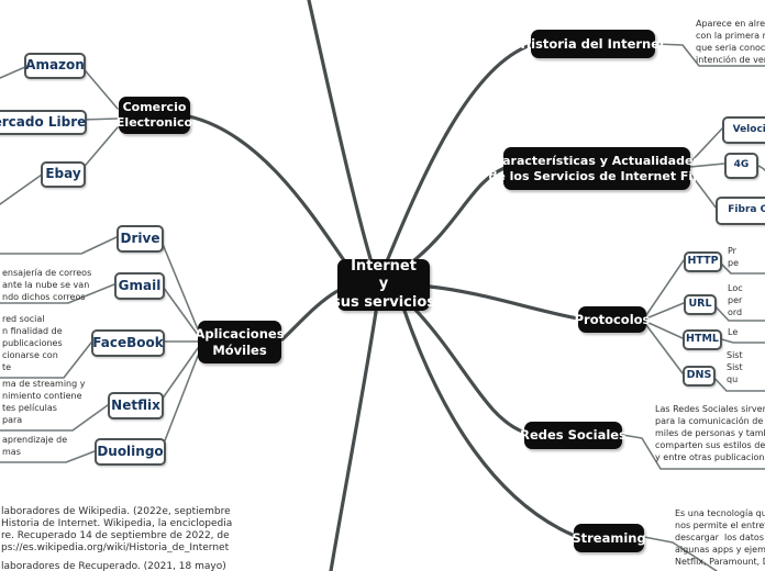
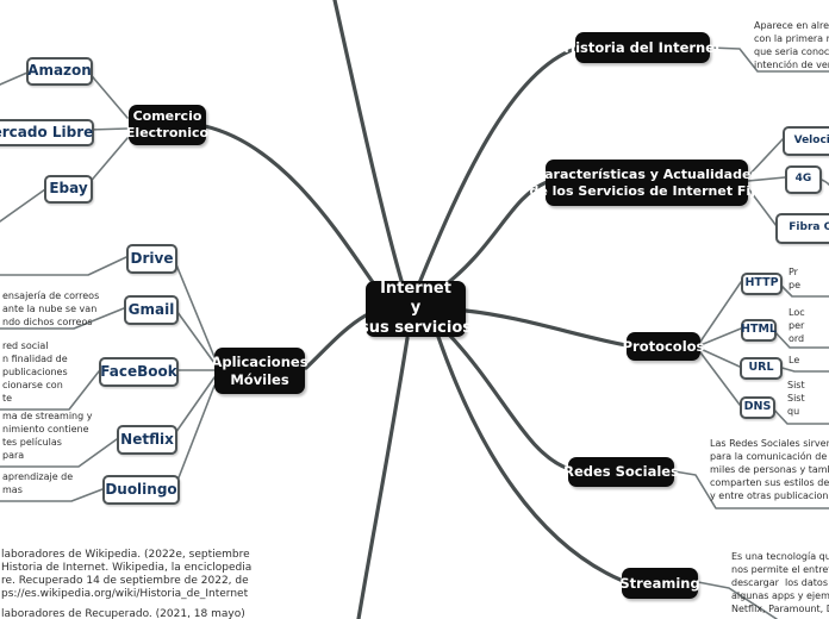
  Internet
  y
  sus servicios
  Historia del Internet
  Aparece en alre
  con la primera r
  que seria conoc
  intención de ve
  Características y Actualidades
  de los Servicios de Internet Fijo
  Veloci
  4G
  Fibra O
  Protocolos
  HTTP
  Pr
  pe
- URL
+ HTML
  Loc
  per
  ord
- HTML
+ URL
  Le
  DNS
  Sist
  Sist
  qu
  Redes Sociales
  Las Redes Sociales sirve
  para la comunicación de
  miles de personas y tam
  comparten sus estilos de
  y entre otras publicacion
  Streaming
  Es una tecnología qu
  nos permite el entre
  descargar los datos
  algunas apps y ejem
  Netflix, Paramount,
  Comercio
  Electronico
  Amazon
  rcado Libre
  Ebay
  Aplicaciones
  Móviles
  Drive
  Gmail
  ensajería de correos
  ante la nube se van
  ndo dichos correos
  FaceBook
  red social
  n finalidad de
  publicaciones
  cionarse con
  te
  Netflix
  ma de streaming y
  nimiento contiene
  tes películas
  para
  Duolingo
  aprendizaje de
  mas
  laboradores de Wikipedia. (2022e, septiembre
  Historia de Internet. Wikipedia, la enciclopedia
  re. Recuperado 14 de septiembre de 2022, de
  ps://es.wikipedia.org/wiki/Historia_de_Internet
  laboradores de Recuperado. (2021, 18 mayo)
